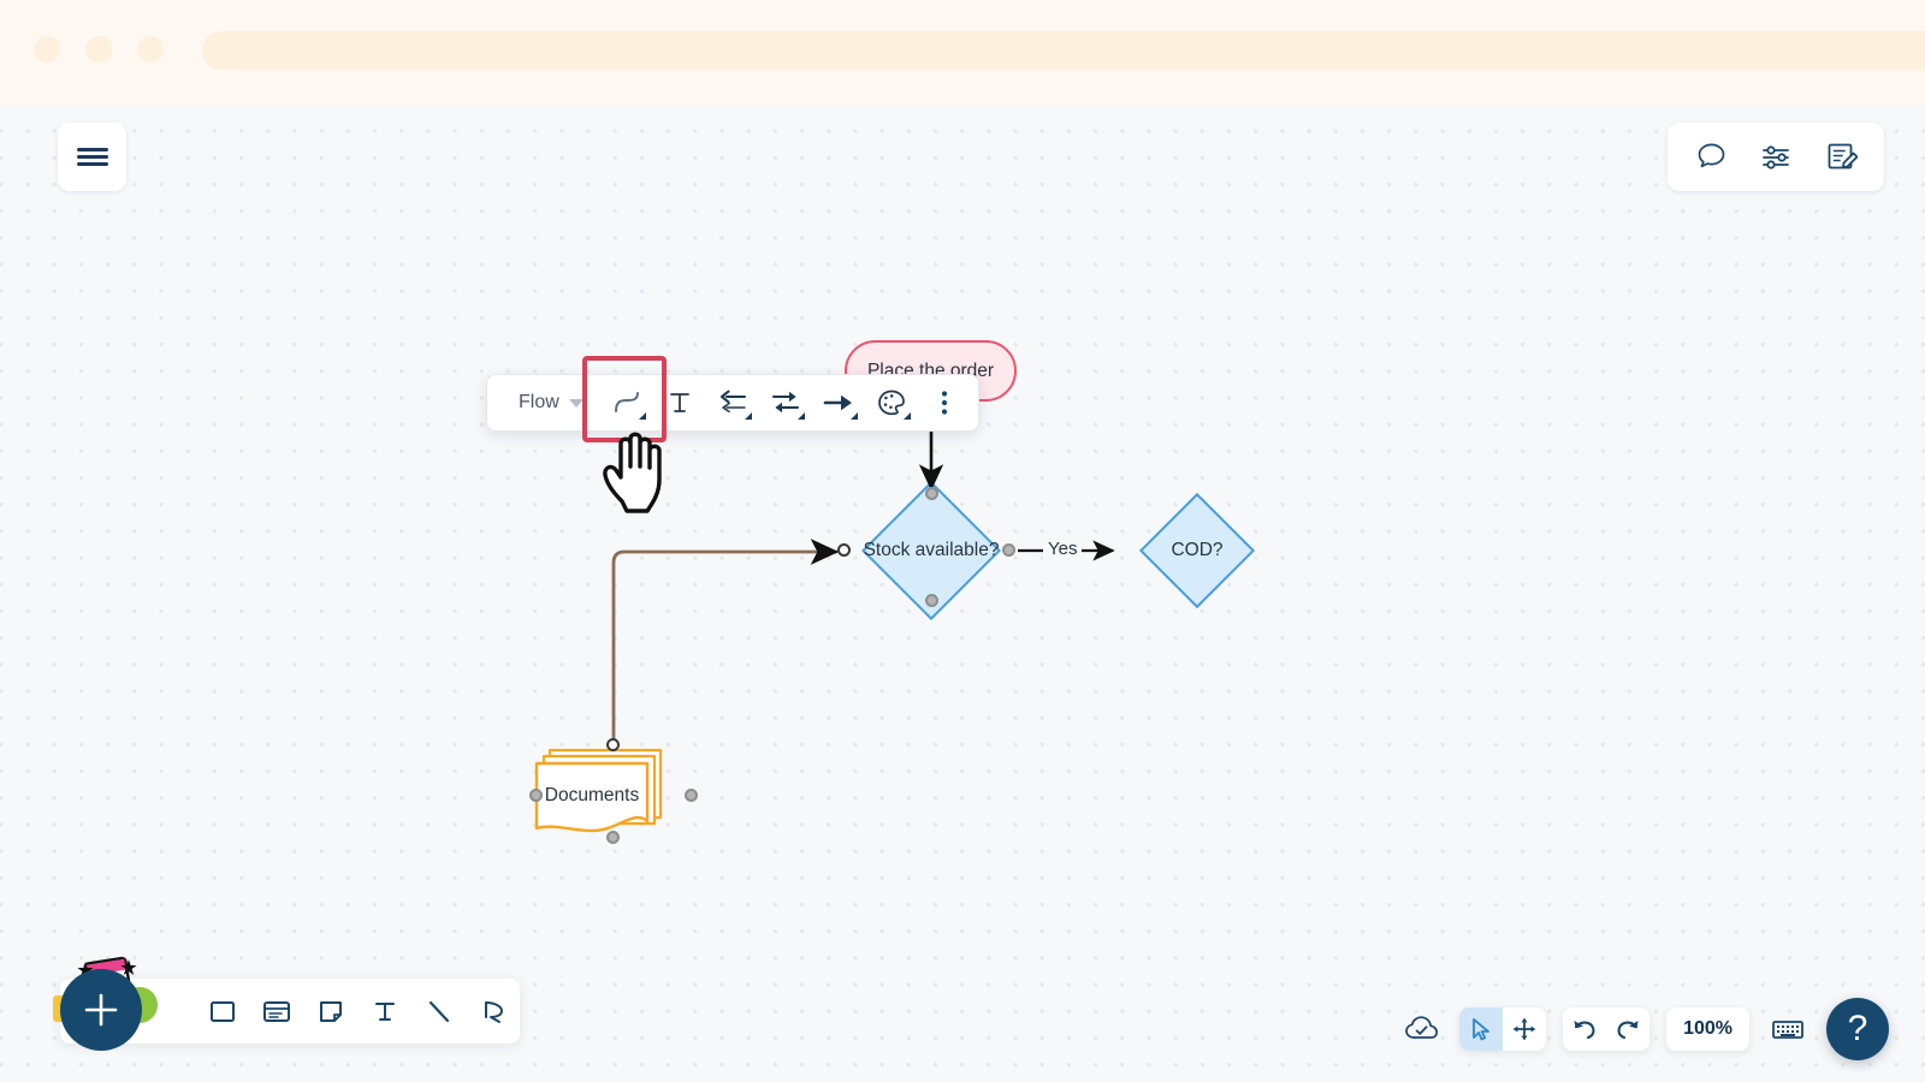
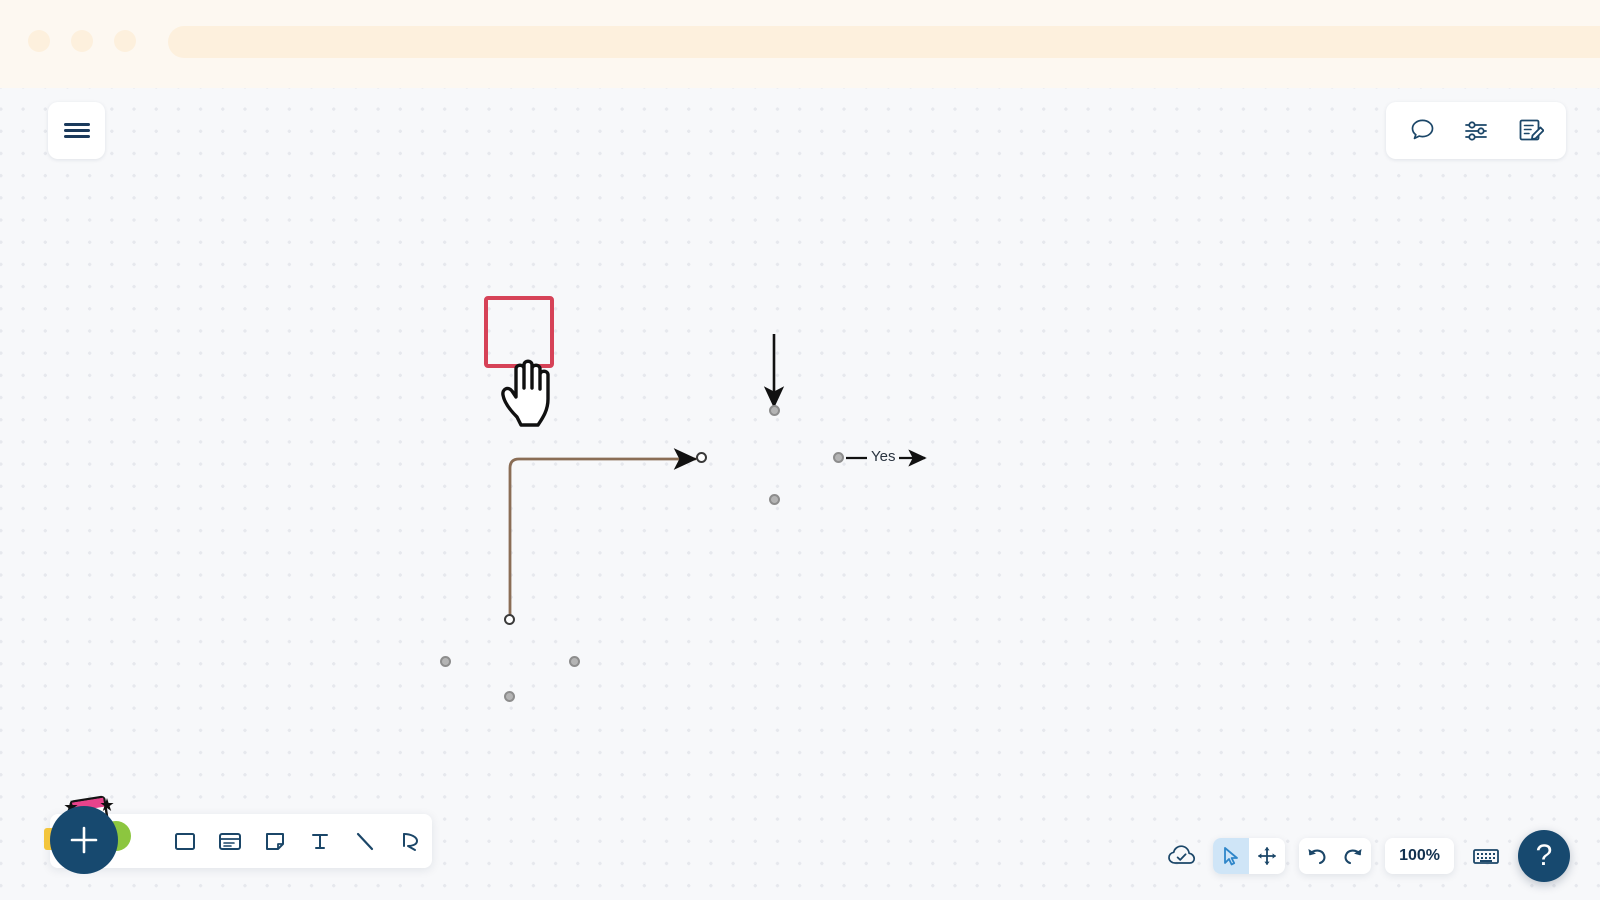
  Yes
- Place the order
- Stock available?
- COD?
- Documents
- Flow
  100%
  ?
